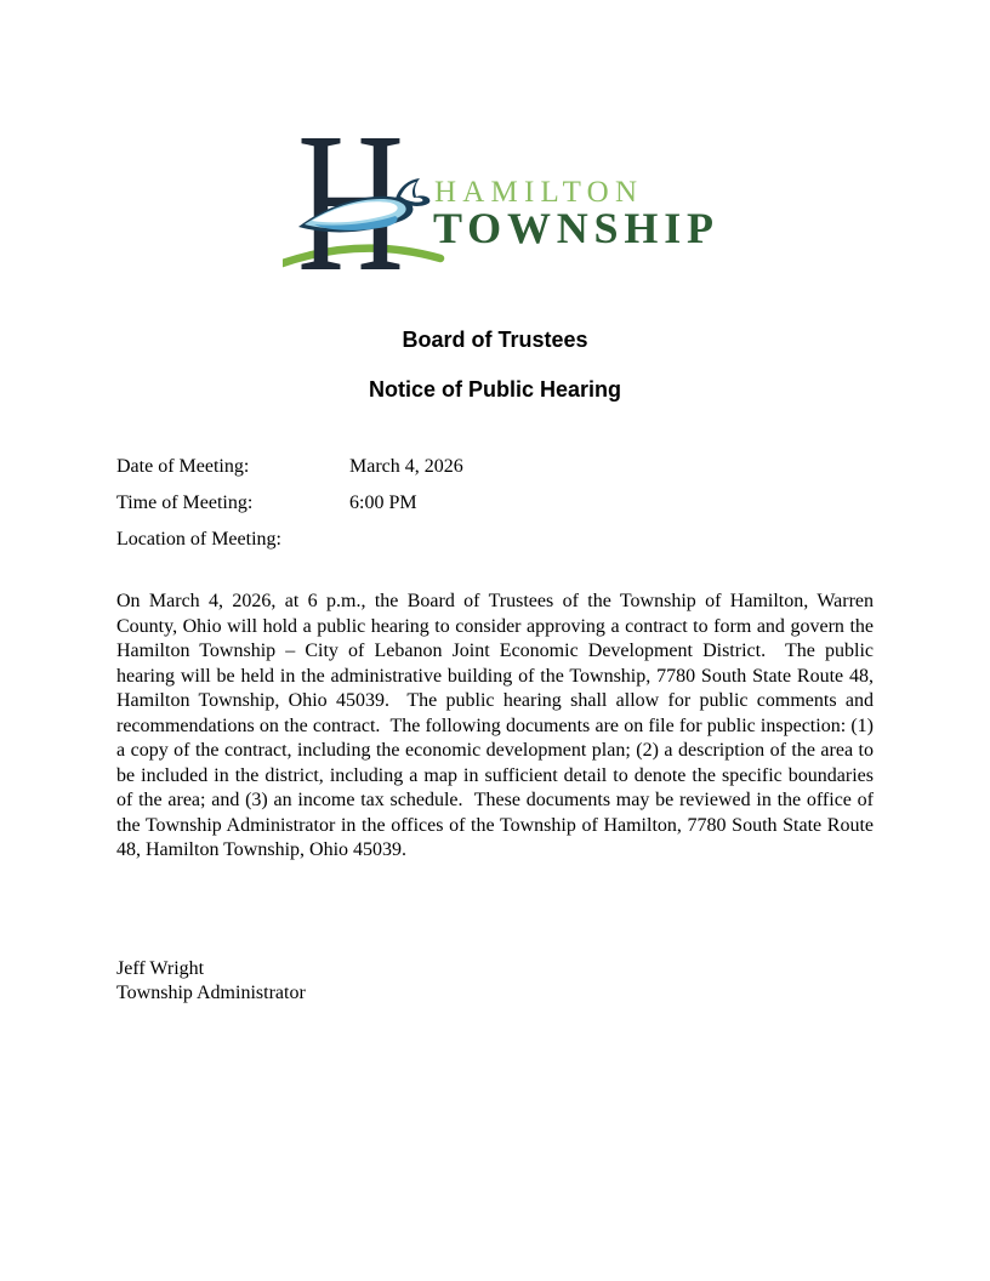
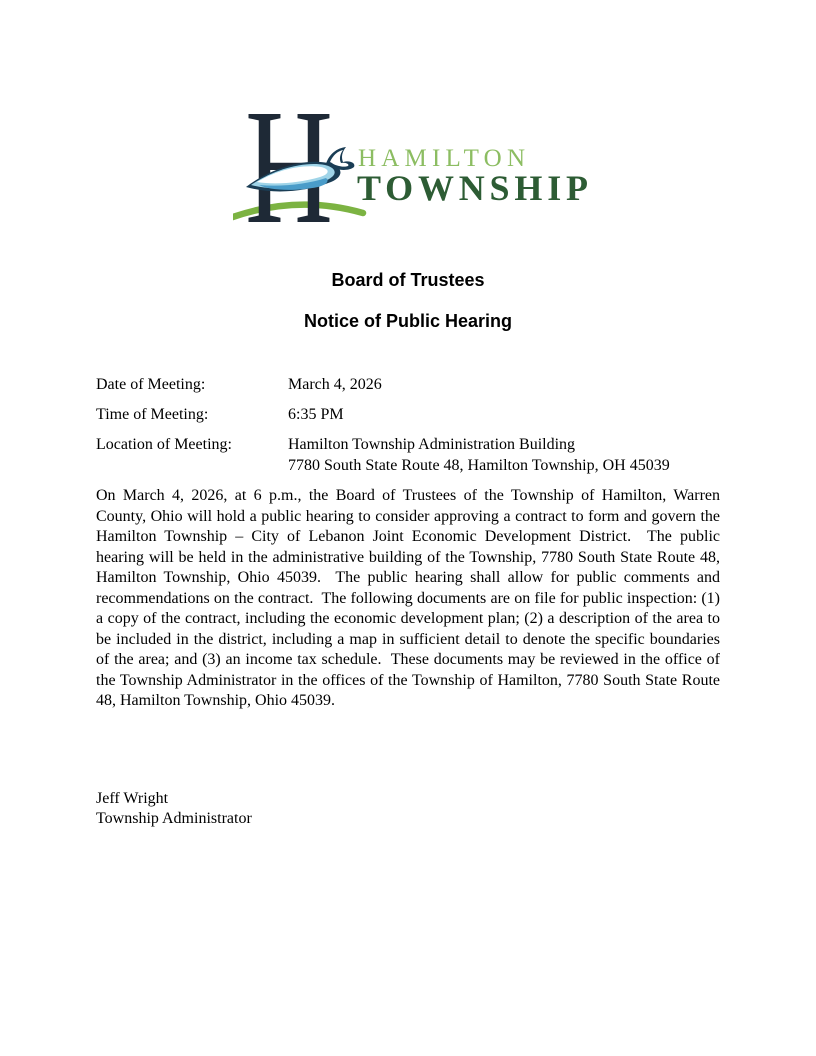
  HAMILTON
  TOWNSHIP
  Board of Trustees
  Notice of Public Hearing
  Date of Meeting:
  March 4, 2026
  Time of Meeting:
- 6:00 PM
+ 6:35 PM
  Location of Meeting:
+ Hamilton Township Administration Building
+ 7780 South State Route 48, Hamilton Township, OH 45039
  On March 4, 2026, at 6 p.m., the Board of Trustees of the Township of Hamilton, Warren County, Ohio will hold a public hearing to consider approving a contract to form and govern the Hamilton Township – City of Lebanon Joint Economic Development District. The public hearing will be held in the administrative building of the Township, 7780 South State Route 48, Hamilton Township, Ohio 45039. The public hearing shall allow for public comments and recommendations on the contract. The following documents are on file for public inspection: (1) a copy of the contract, including the economic development plan; (2) a description of the area to be included in the district, including a map in sufficient detail to denote the specific boundaries of the area; and (3) an income tax schedule. These documents may be reviewed in the office of the Township Administrator in the offices of the Township of Hamilton, 7780 South State Route 48, Hamilton Township, Ohio 45039.
  Jeff Wright
  Township Administrator
